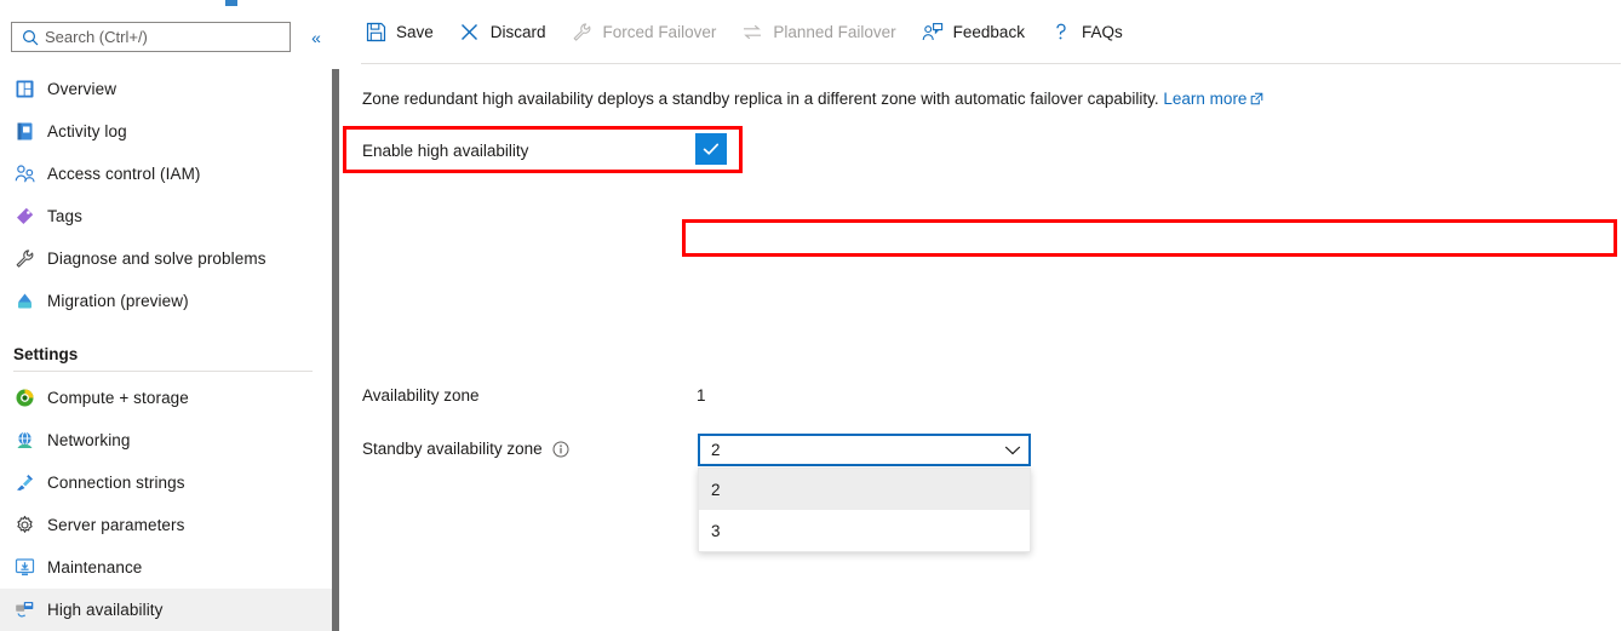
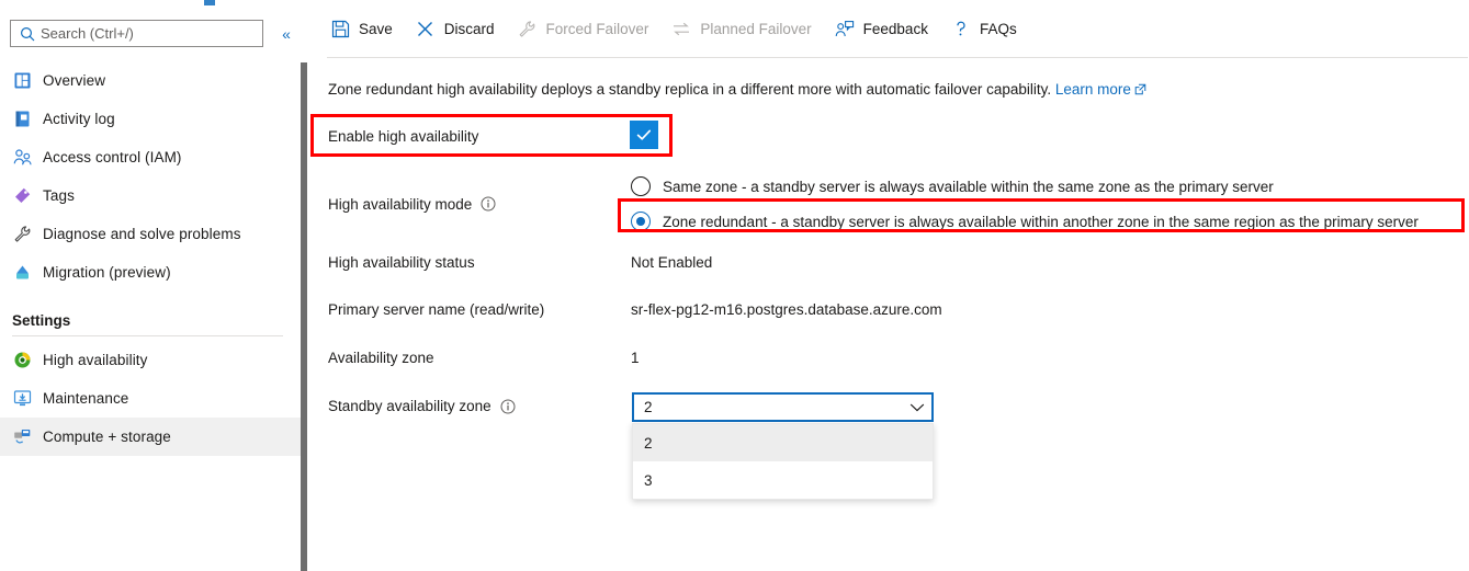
  Search (Ctrl+/)
  «
  Overview
  Activity log
  Access control (IAM)
  Tags
  Diagnose and solve problems
  Migration (preview)
  Settings
- Compute + storage
+ High availability
- Networking
- Connection strings
- Server parameters
  Maintenance
- High availability
+ Compute + storage
  Save
  Discard
  Forced Failover
  Planned Failover
  Feedback
  FAQs
- Zone redundant high availability deploys a standby replica in a different zone with automatic failover capability. Learn more
+ Zone redundant high availability deploys a standby replica in a different more with automatic failover capability. Learn more
  Enable high availability
+ High availability mode
+ Same zone - a standby server is always available within the same zone as the primary server
+ Zone redundant - a standby server is always available within another zone in the same region as the primary server
+ High availability status
+ Not Enabled
+ Primary server name (read/write)
+ sr-flex-pg12-m16.postgres.database.azure.com
  Availability zone
  1
  Standby availability zone
  2
  2
  3
